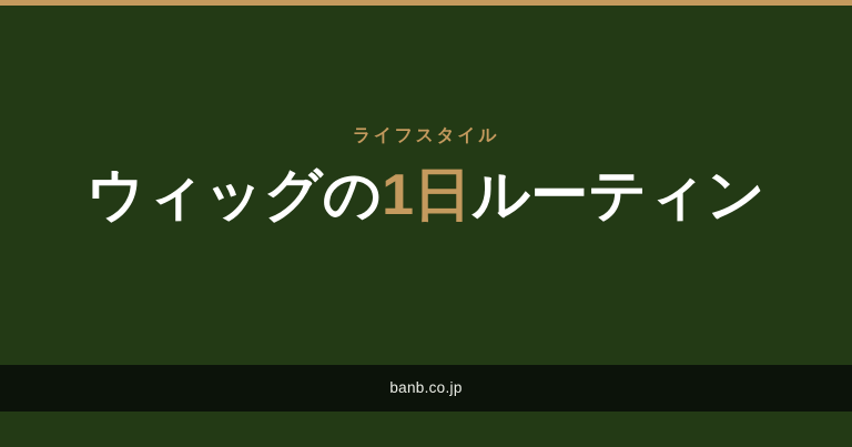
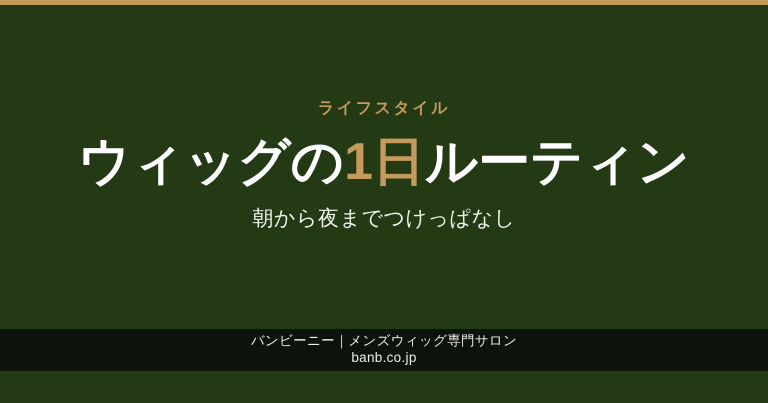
  ライフスタイル
  ウィッグの1日ルーティン
+ 朝から夜までつけっぱなし
+ バンビーニー｜メンズウィッグ専門サロン
  banb.co.jp
